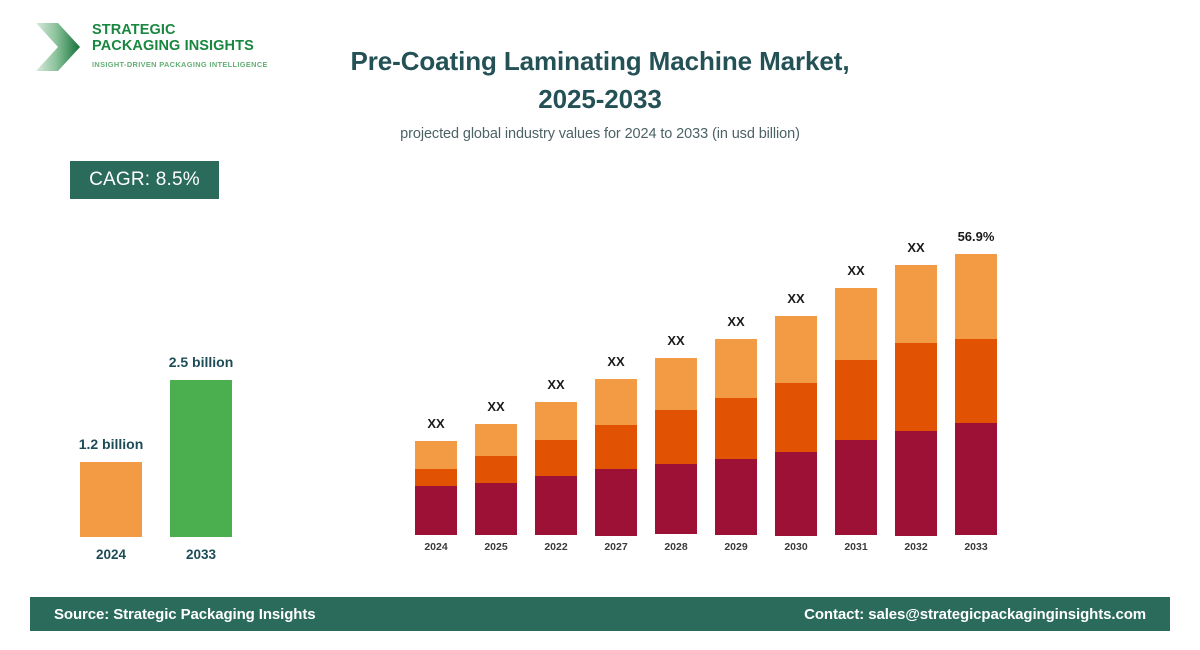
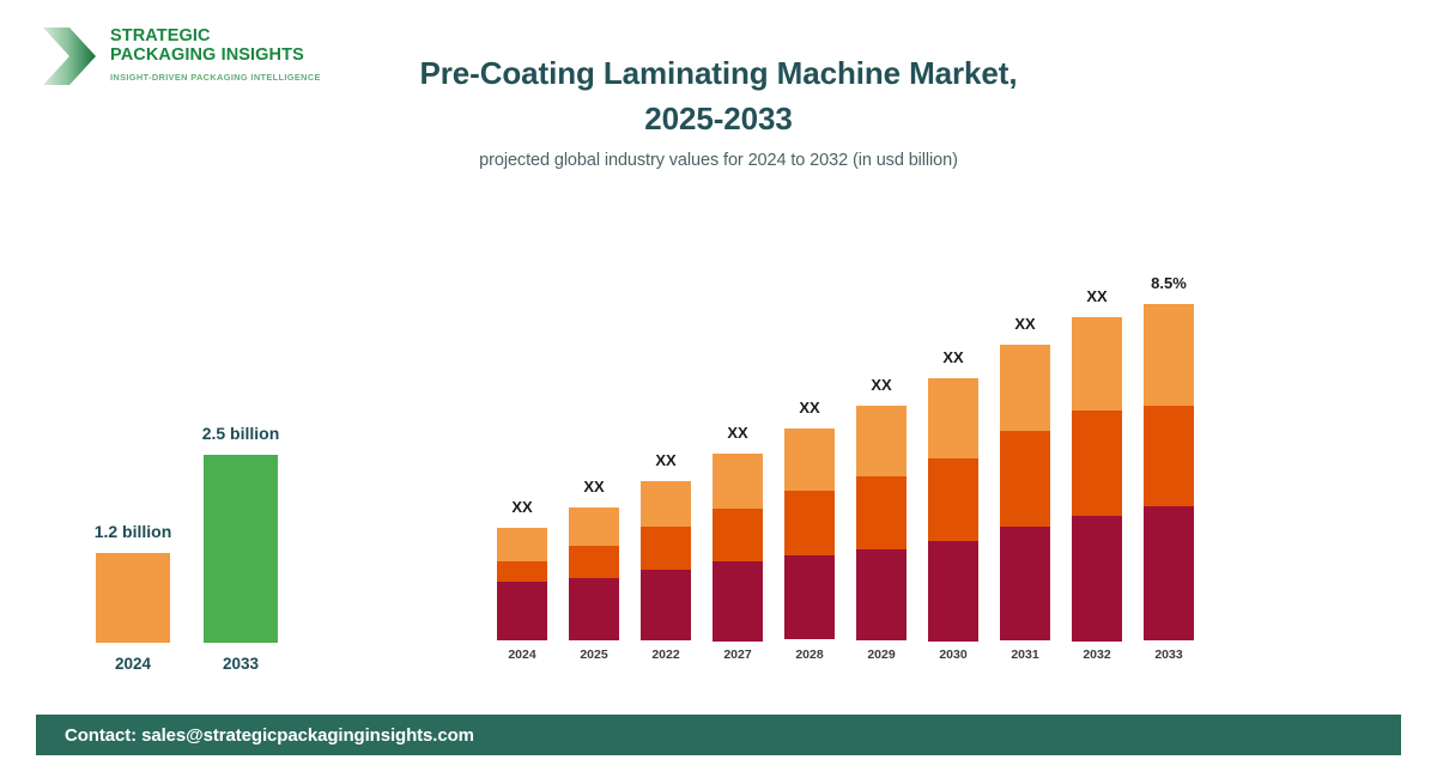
  STRATEGIC
  PACKAGING INSIGHTS
  INSIGHT-DRIVEN PACKAGING INTELLIGENC
  Pre-Coating Laminating Machine Market,
  2025-2033
- projected global industry values for 2024 to 2033 (in usd billion)
+ projected global industry values for 2024 to 2032 (in usd billion)
- CAGR: 8.5%
  1.2 billion
  2024
  2.5 billion
  2033
  XX
  2024
  XX
  2025
  XX
  2022
  XX
  2027
  XX
  2028
  XX
  2029
  XX
  2030
  XX
  2031
  XX
  2032
- 56.9%
+ 8.5%
  2033
- Source: Strategic Packaging Insights
  Contact: sales@strategicpackaginginsights.com
